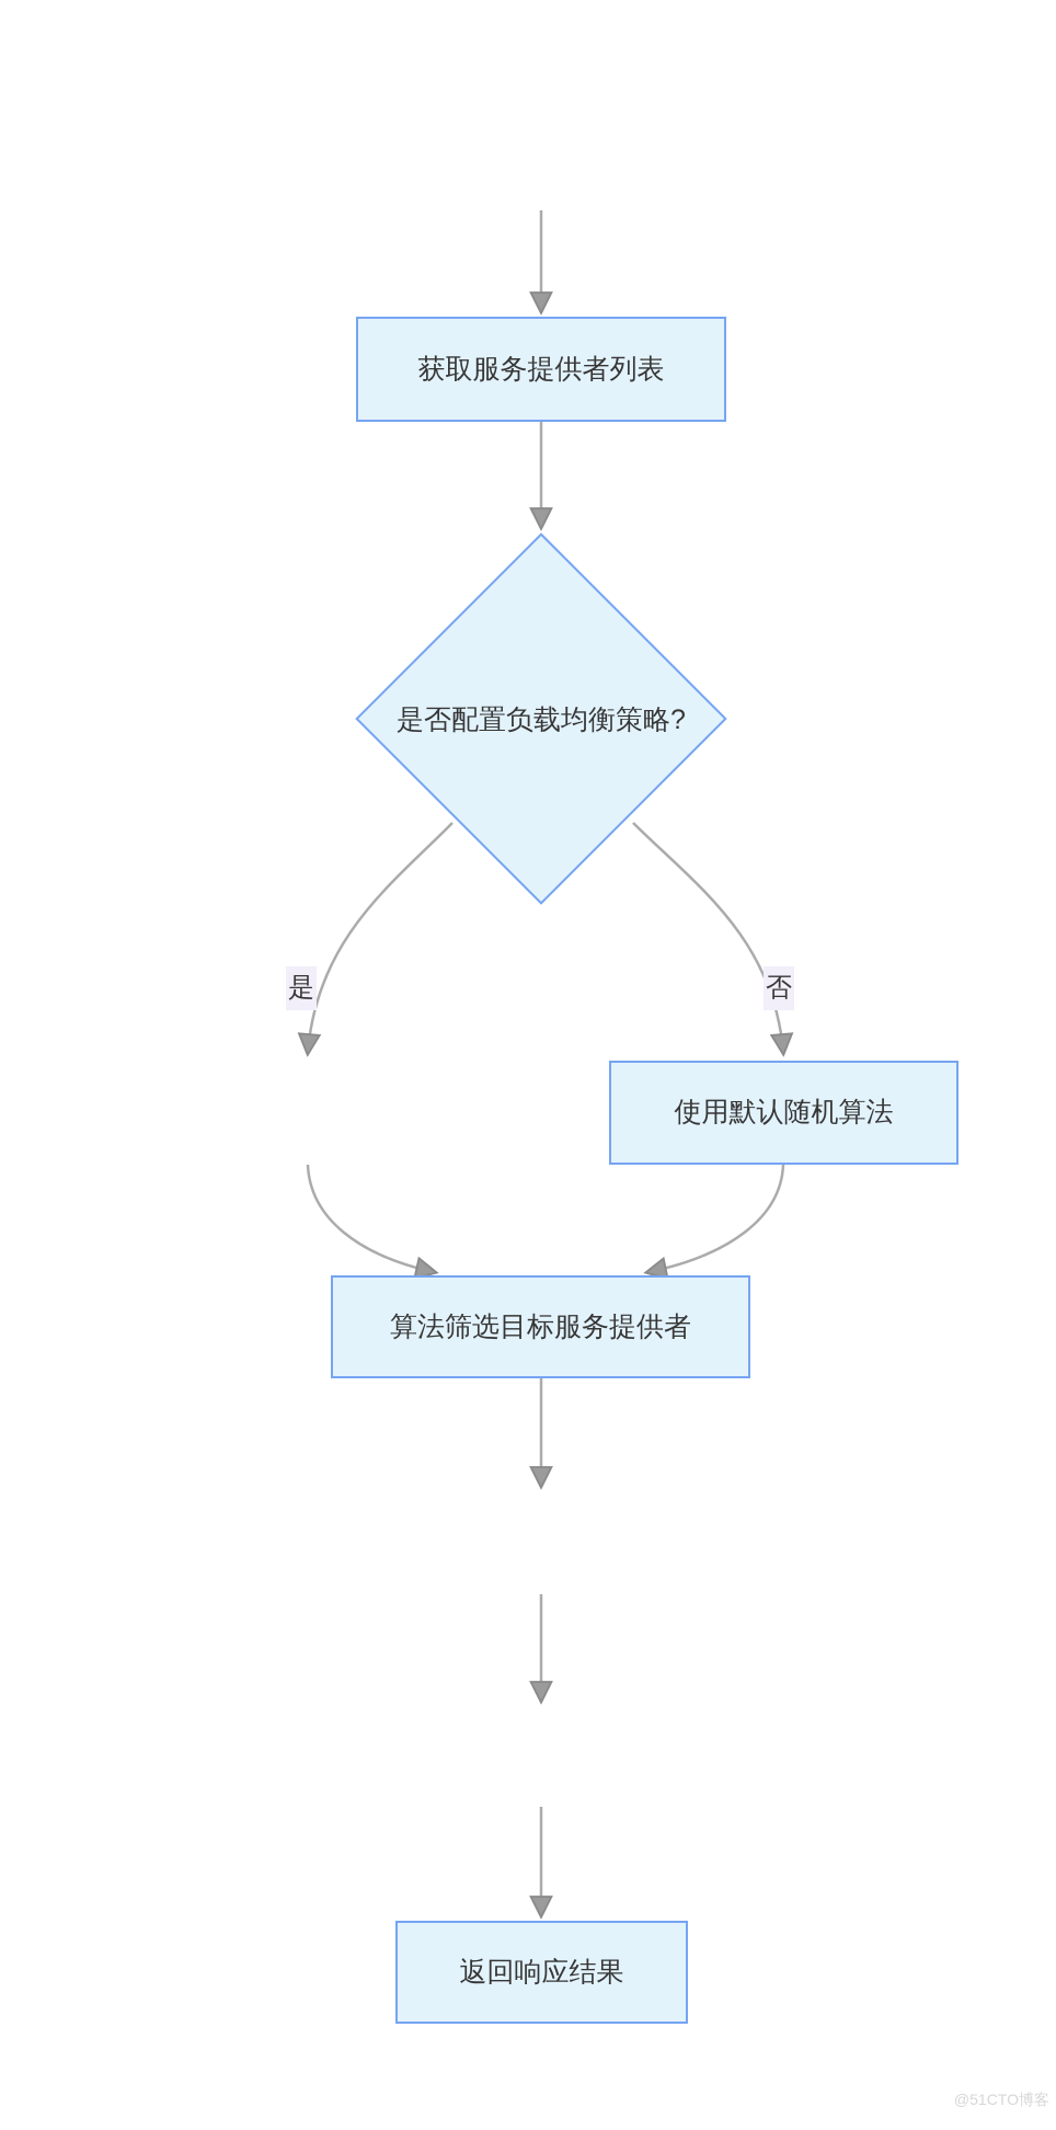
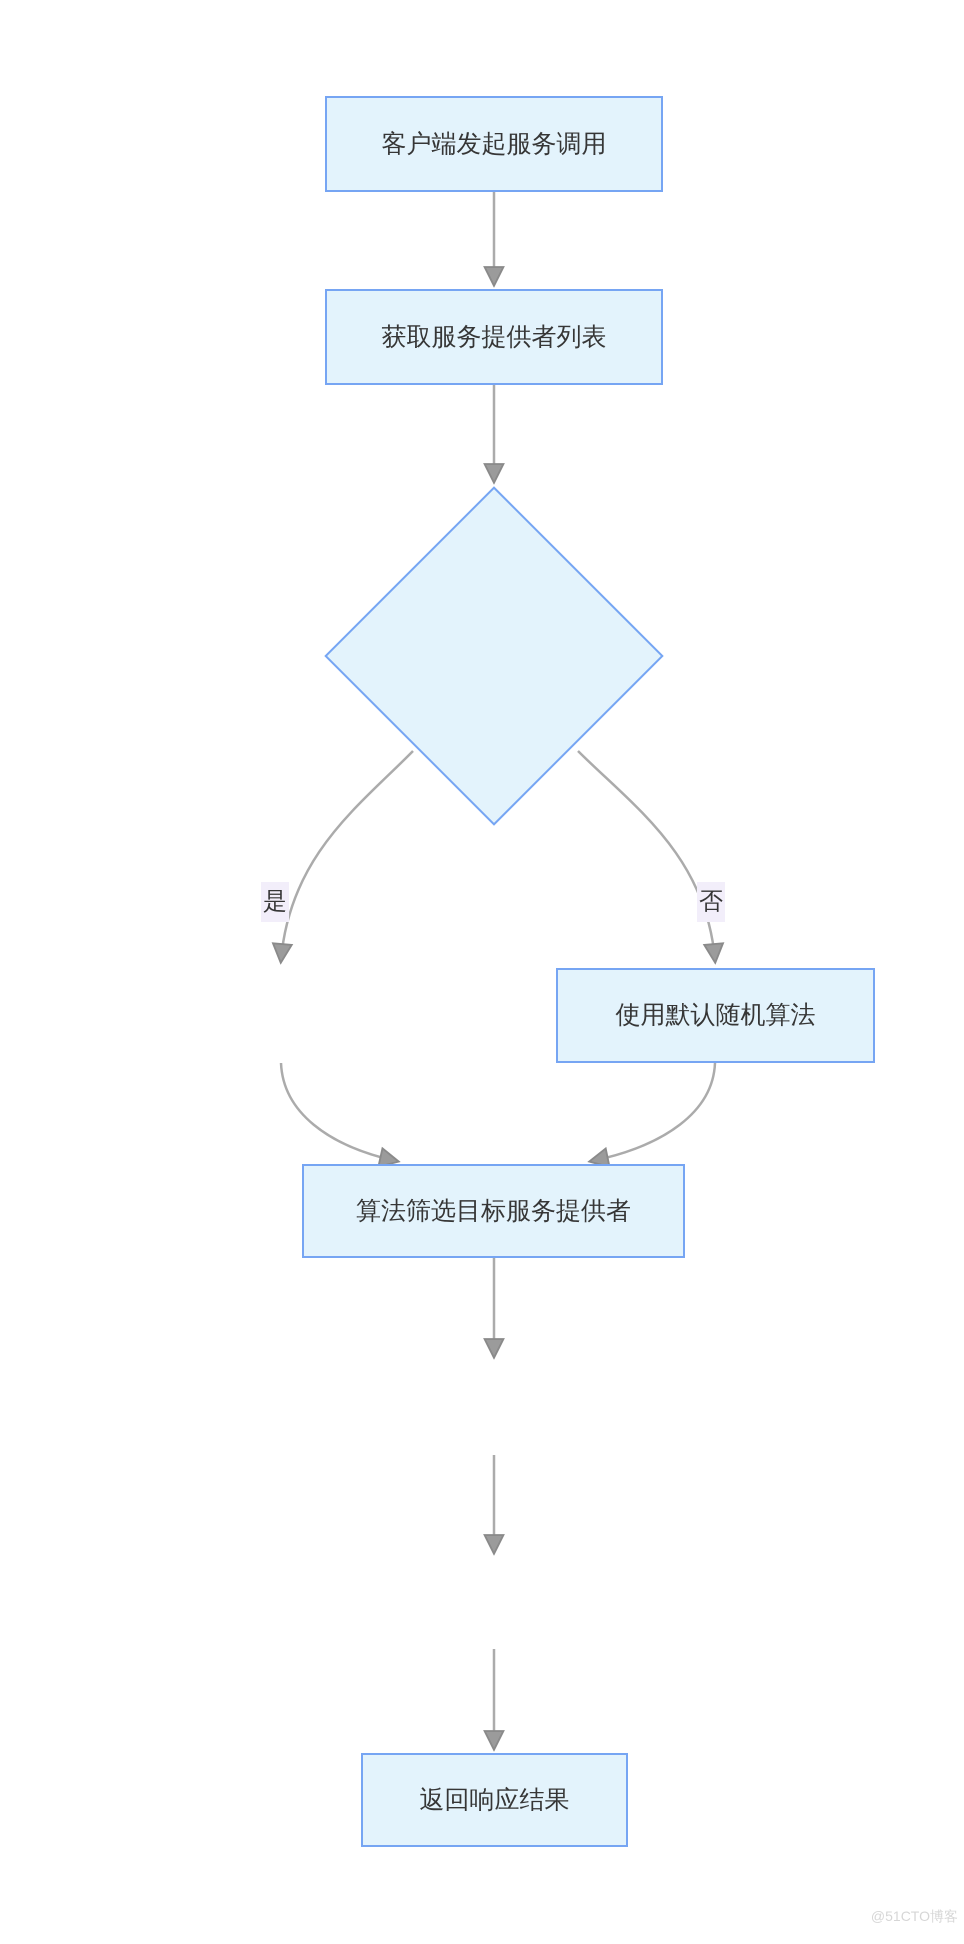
+ 客户端发起服务调用
  获取服务提供者列表
- 是否配置负载均衡策略?
  是
  否
  使用默认随机算法
  算法筛选目标服务提供者
  返回响应结果
  @51CTO博客
